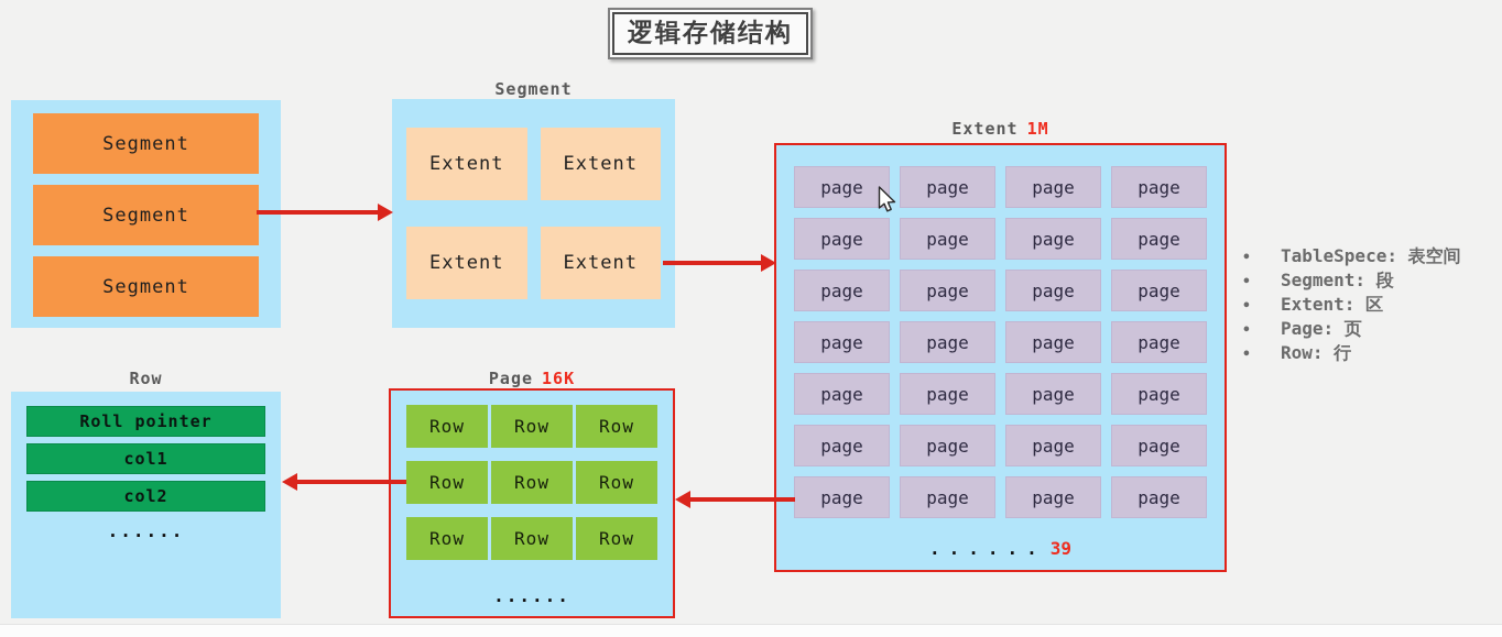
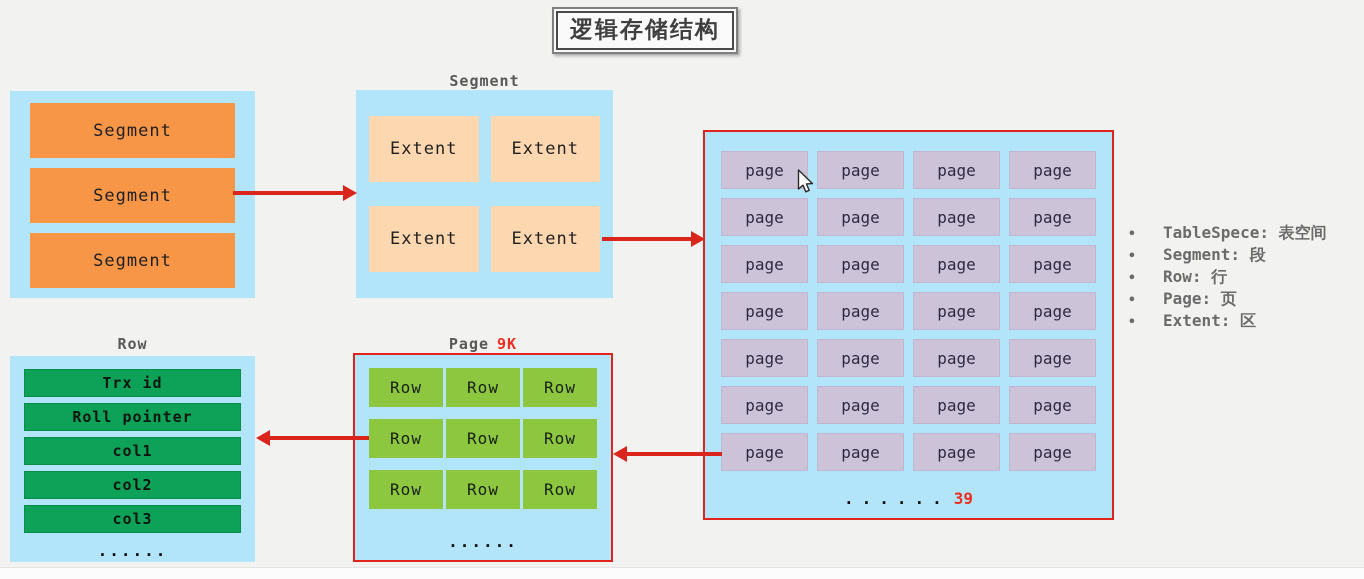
  逻辑存储结构
  Segment
  Segment
  Segment
  Segment
  Extent
  Extent
  Extent
  Extent
- Extent 1M
  page
  page
  page
  page
  page
  page
  page
  page
  page
  page
  page
  page
  page
  page
  page
  page
  page
  page
  page
  page
  page
  page
  page
  page
  page
  page
  page
  page
  ...... 39
  Row
+ Trx id
  Roll pointer
  col1
  col2
+ col3
  ......
- Page 16K
+ Page 9K
  Row
  Row
  Row
  Row
  Row
  Row
  Row
  Row
  Row
  ......
  •
  TableSpece: 表空间
  •
  Segment: 段
  •
- Extent: 区
+ Row: 行
  •
  Page: 页
  •
- Row: 行
+ Extent: 区
